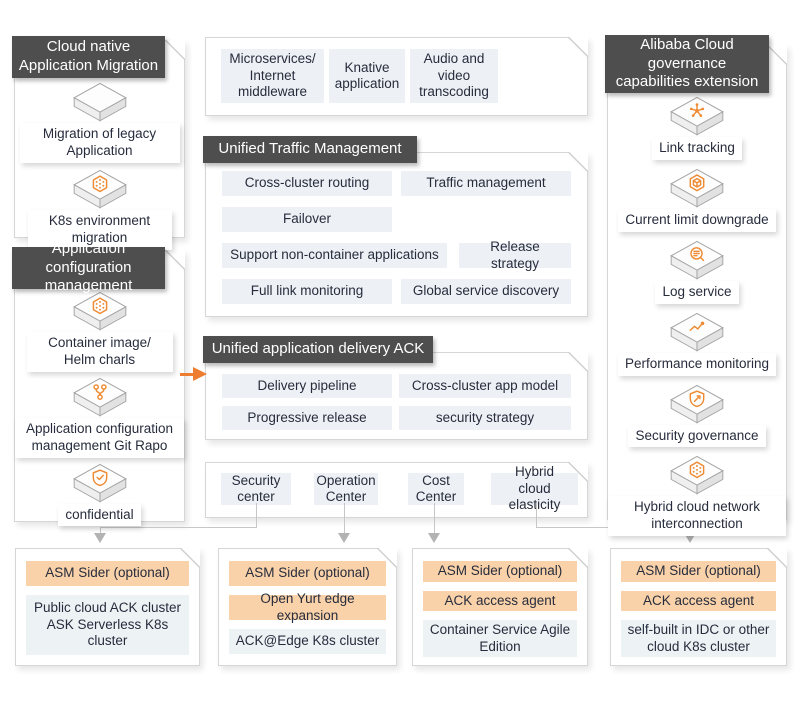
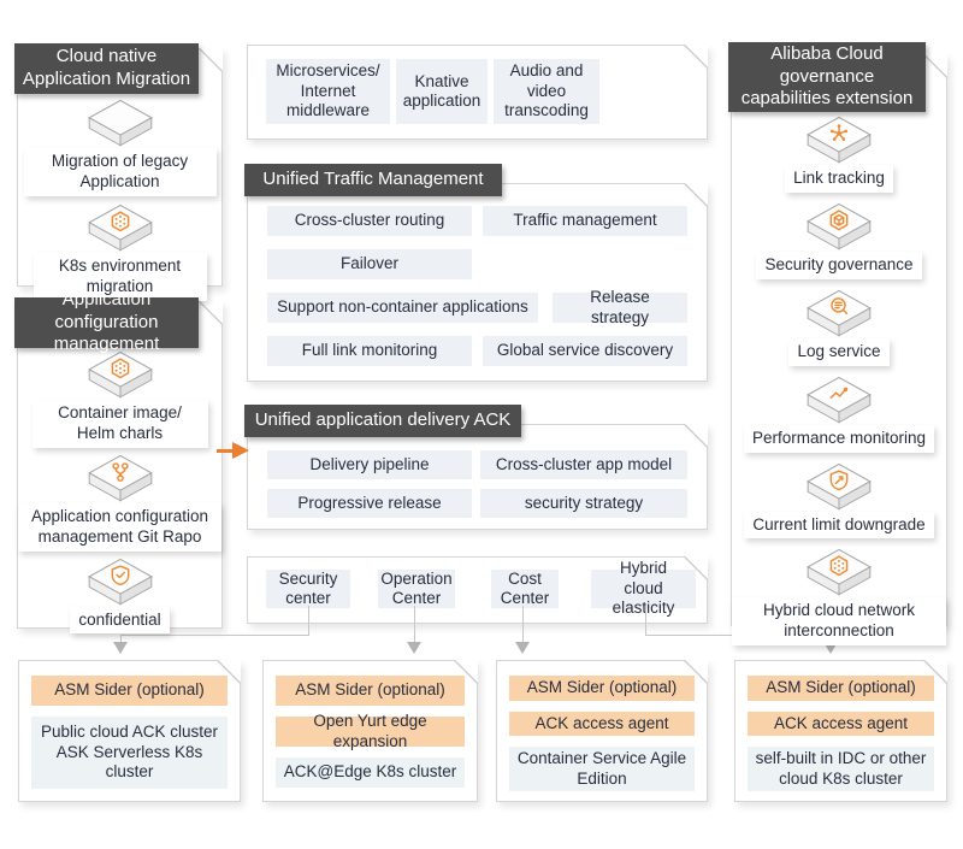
  Migration of legacy Application
  K8s environment migration
  Cloud native Application Migration
  Container image/ Helm charls
  Application configuration management Git Rapo
  confidential
  Application configuration management
  Microservices/ Internet middleware
  Knative application
  Audio and video transcoding
  Cross-cluster routing
  Traffic management
  Failover
  Support non-container applications
  Release strategy
  Full link monitoring
  Global service discovery
  Unified Traffic Management
  Delivery pipeline
  Cross-cluster app model
  Progressive release
  security strategy
  Unified application delivery ACK
  Security center
  Operation Center
  Cost Center
  Hybrid cloud elasicity
  Link tracking
- Current limit downgrade
+ Security governance
  Log service
  Performance monitoring
- Security governance
+ Current limit downgrade
  Hybrid cloud network interconnection
  Alibaba Cloud governance capabilities extension
  ASM Sider (optional)
  Public cloud ACK cluster ASK Serverless K8s cluster
  ASM Sider (optional)
  Open Yurt edge expansion
  ACK@Edge K8s cluster
  ASM Sider (optional)
  ACK access agent
  Container Service Agile Edition
  ASM Sider (optional)
  ACK access agent
  self-built in IDC or other cloud K8s cluster
